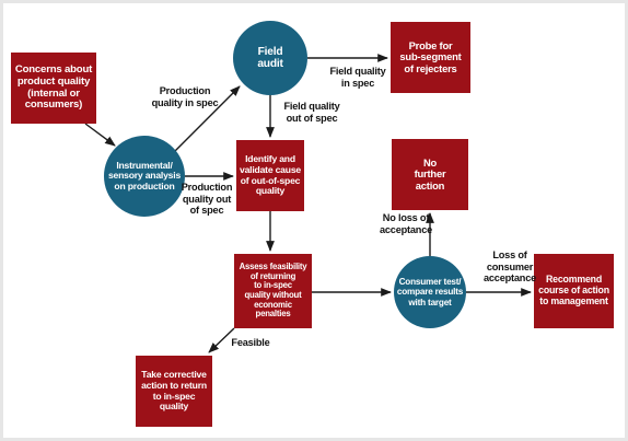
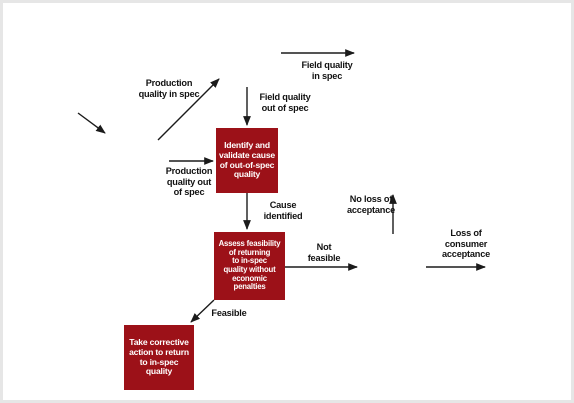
- Concerns about
- product quality
- (internal or
- consumers)
- Field
- audit
- Instrumental/
- sensory analysis
- on production
  Identify and
  validate cause
  of out-of-spec
  quality
- Probe for
- sub-segment
- of rejecters
- No
- further
- action
  Assess feasibility
  of returning
  to in-spec
  quality without
  economic
  penalties
- Consumer test/
- compare results
- with target
- Recommend
- course of action
- to management
  Take corrective
  action to return
  to in-spec
  quality
  Production
  quality in spec
  Production
  quality out
  of spec
  Field quality
  in spec
  Field quality
  out of spec
+ Cause
+ identified
+ Not
+ feasible
  No loss of
  acceptance
  Loss of
  consumer
  acceptance
  Feasible
